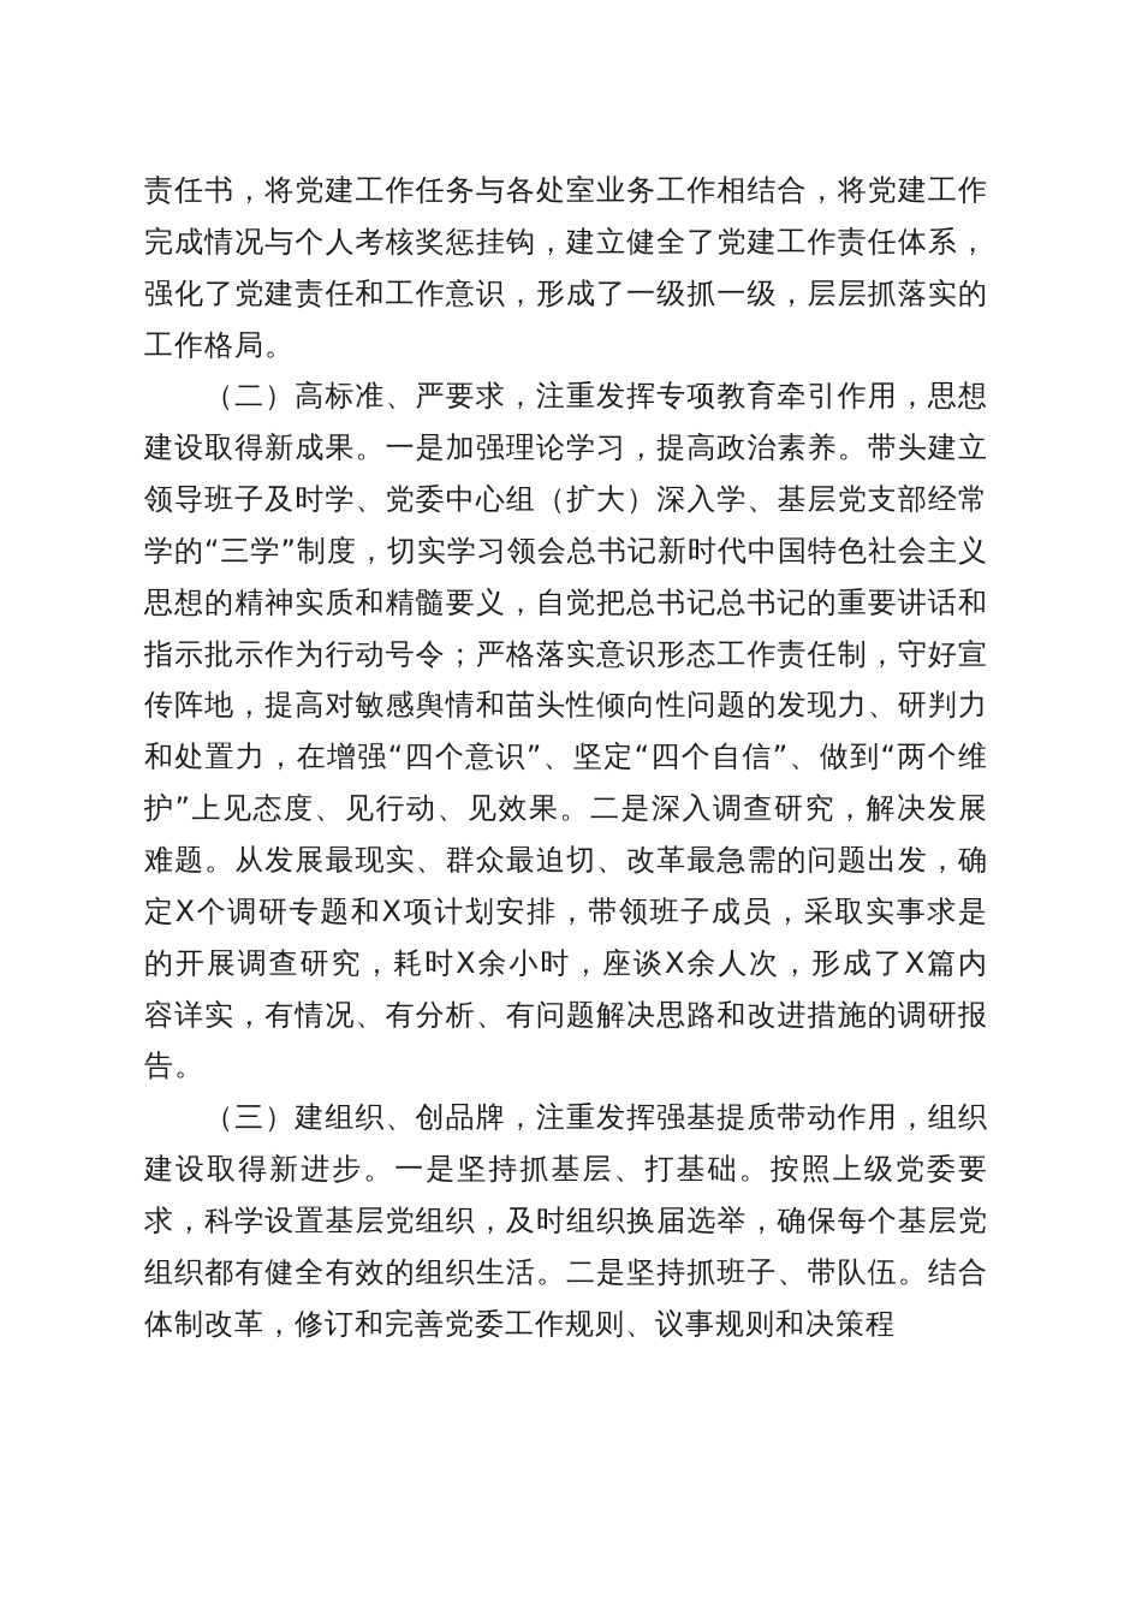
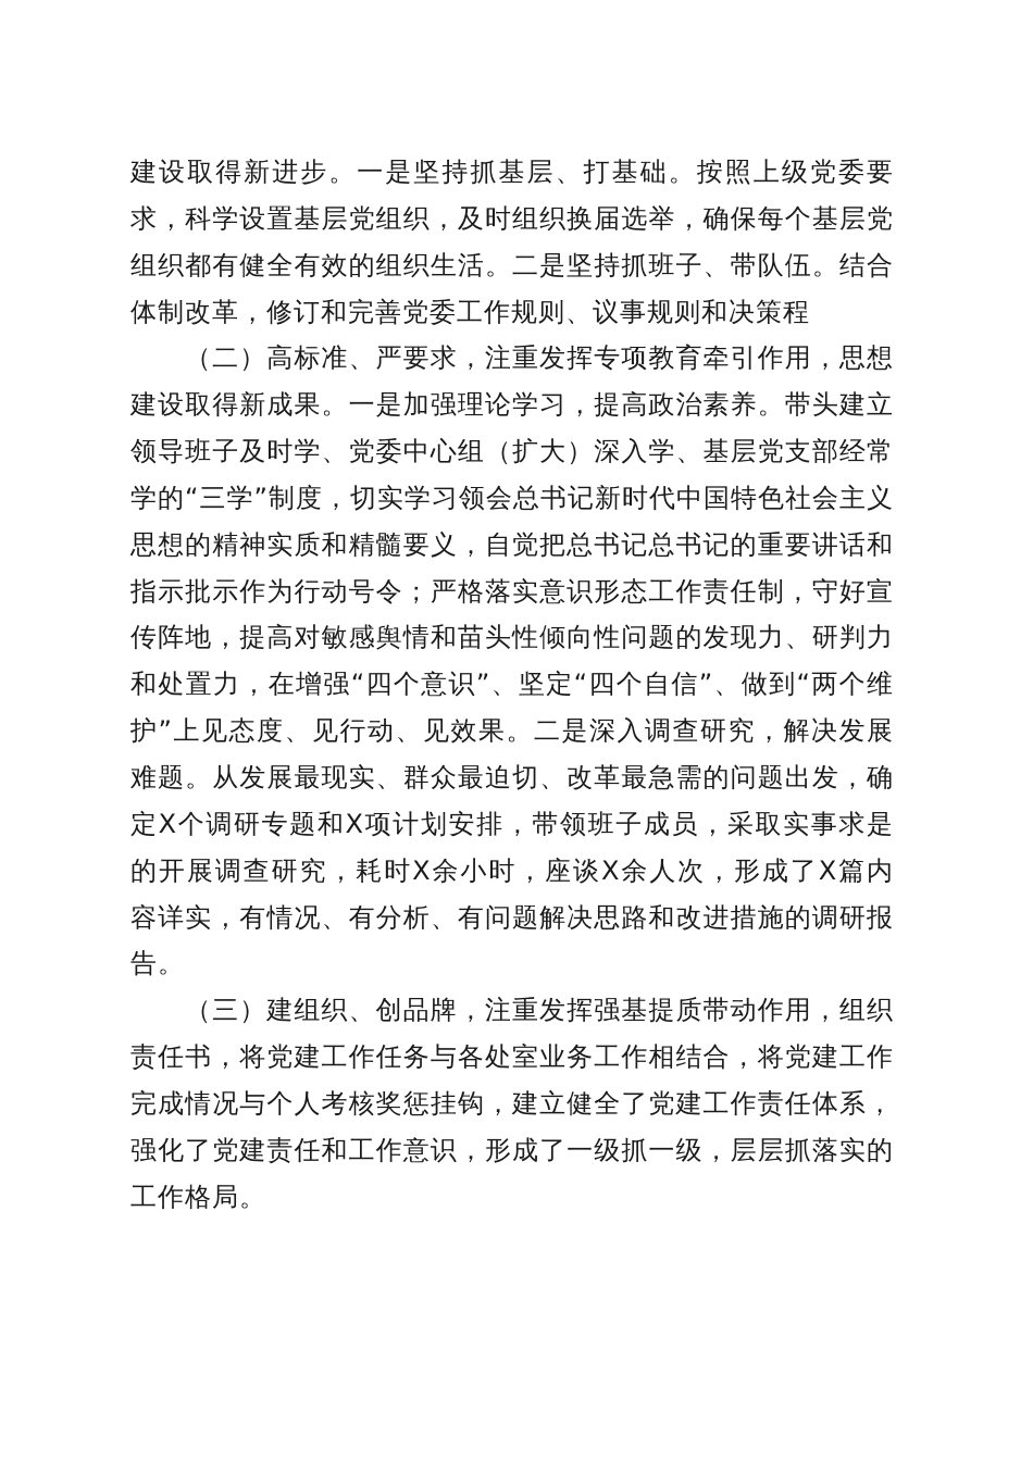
- 责任书，将党建工作任务与各处室业务工作相结合，将党建工作完成情况与个人考核奖惩挂钩，建立健全了党建工作责任体系，强化了党建责任和工作意识，形成了一级抓一级，层层抓落实的工作格局。
+ 建设取得新进步。一是坚持抓基层、打基础。按照上级党委要求，科学设置基层党组织，及时组织换届选举，确保每个基层党组织都有健全有效的组织生活。二是坚持抓班子、带队伍。结合体制改革，修订和完善党委工作规则、议事规则和决策程
  （二）高标准、严要求，注重发挥专项教育牵引作用，思想建设取得新成果。一是加强理论学习，提高政治素养。带头建立领导班子及时学、党委中心组（扩大）深入学、基层党支部经常学的“三学”制度，切实学习领会总书记新时代中国特色社会主义思想的精神实质和精髓要义，自觉把总书记总书记的重要讲话和指示批示作为行动号令；严格落实意识形态工作责任制，守好宣传阵地，提高对敏感舆情和苗头性倾向性问题的发现力、研判力和处置力，在增强“四个意识”、坚定“四个自信”、做到“两个维护”上见态度、见行动、见效果。二是深入调查研究，解决发展难题。从发展最现实、群众最迫切、改革最急需的问题出发，确定X个调研专题和X项计划安排，带领班子成员，采取实事求是的开展调查研究，耗时X余小时，座谈X余人次，形成了X篇内容详实，有情况、有分析、有问题解决思路和改进措施的调研报告。
- （三）建组织、创品牌，注重发挥强基提质带动作用，组织建设取得新进步。一是坚持抓基层、打基础。按照上级党委要求，科学设置基层党组织，及时组织换届选举，确保每个基层党组织都有健全有效的组织生活。二是坚持抓班子、带队伍。结合体制改革，修订和完善党委工作规则、议事规则和决策程
+ （三）建组织、创品牌，注重发挥强基提质带动作用，组织责任书，将党建工作任务与各处室业务工作相结合，将党建工作完成情况与个人考核奖惩挂钩，建立健全了党建工作责任体系，强化了党建责任和工作意识，形成了一级抓一级，层层抓落实的工作格局。
